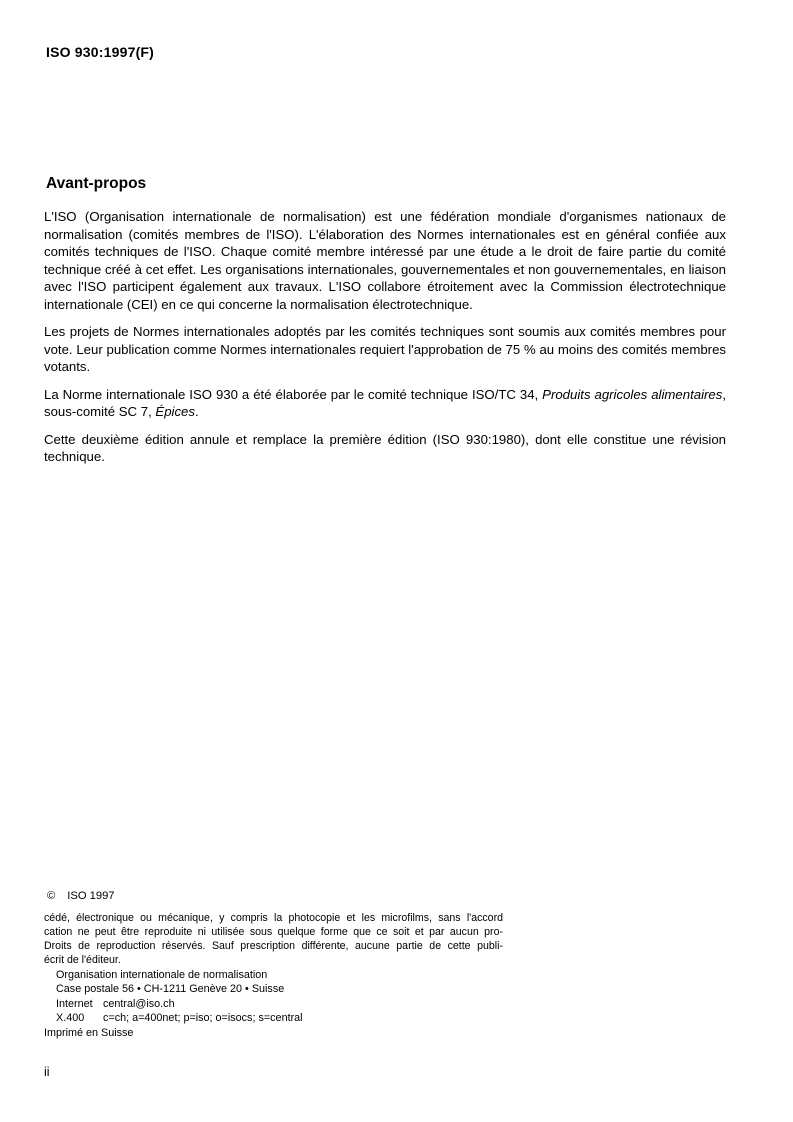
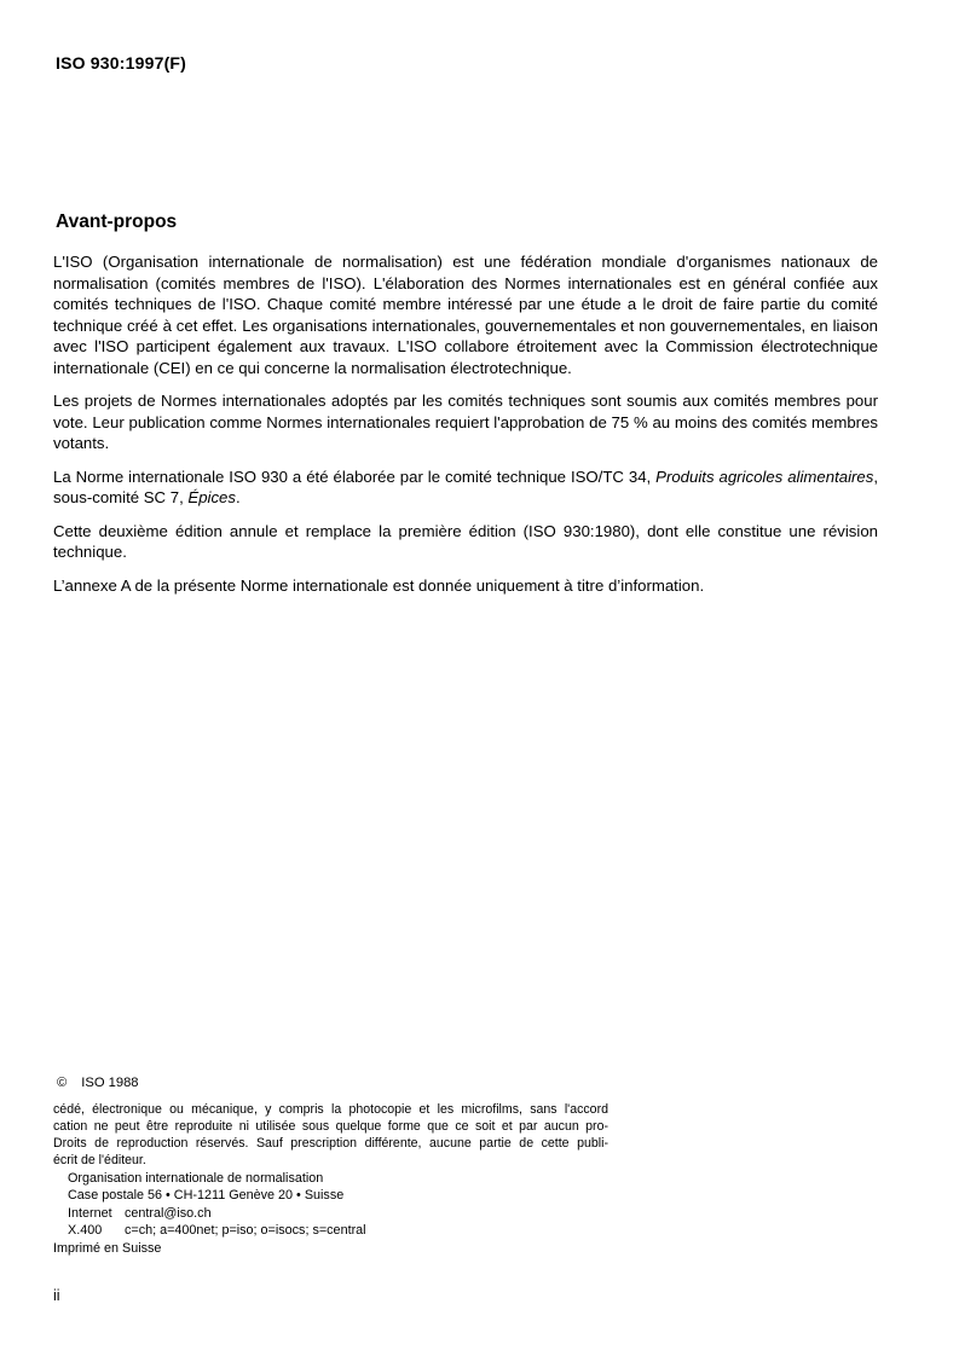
  ISO 930:1997(F)
  Avant-propos
  L'ISO (Organisation internationale de normalisation) est une fédération mondiale d'organismes nationaux de normalisation (comités membres de l'ISO). L'élaboration des Normes internationales est en général confiée aux comités techniques de l'ISO. Chaque comité membre intéressé par une étude a le droit de faire partie du comité technique créé à cet effet. Les organisations internationales, gouvernementales et non gouvernementales, en liaison avec l'ISO participent également aux travaux. L'ISO collabore étroitement avec la Commission électrotechnique internationale (CEI) en ce qui concerne la normalisation électrotechnique.
  Les projets de Normes internationales adoptés par les comités techniques sont soumis aux comités membres pour vote. Leur publication comme Normes internationales requiert l'approbation de 75 % au moins des comités membres votants.
  La Norme internationale ISO 930 a été élaborée par le comité technique ISO/TC 34, Produits agricoles alimentaires, sous-comité SC 7, Épices.
  Cette deuxième édition annule et remplace la première édition (ISO 930:1980), dont elle constitue une révision technique.
+ L’annexe A de la présente Norme internationale est donnée uniquement à titre d’information.
- © ISO 1997
+ © ISO 1988
  cédé, électronique ou mécanique, y compris la photocopie et les microfilms, sans l'accord
  cation ne peut être reproduite ni utilisée sous quelque forme que ce soit et par aucun pro-
  Droits de reproduction réservés. Sauf prescription différente, aucune partie de cette publi-
  écrit de l'éditeur.
  Organisation internationale de normalisation
  Case postale 56 • CH-1211 Genève 20 • Suisse
  Internet central@iso.ch
  X.400 c=ch; a=400net; p=iso; o=isocs; s=central
  Imprimé en Suisse
  ii
